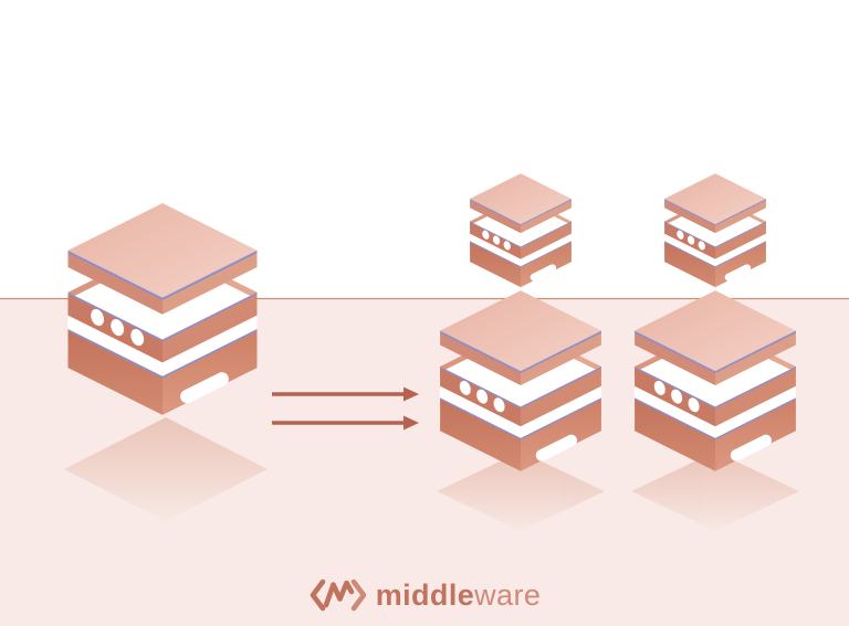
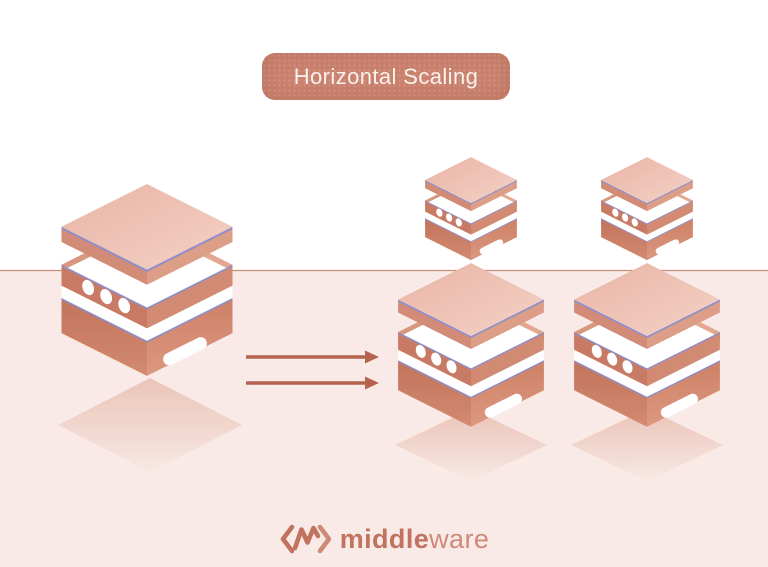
+ Horizontal Scaling
  middleware
